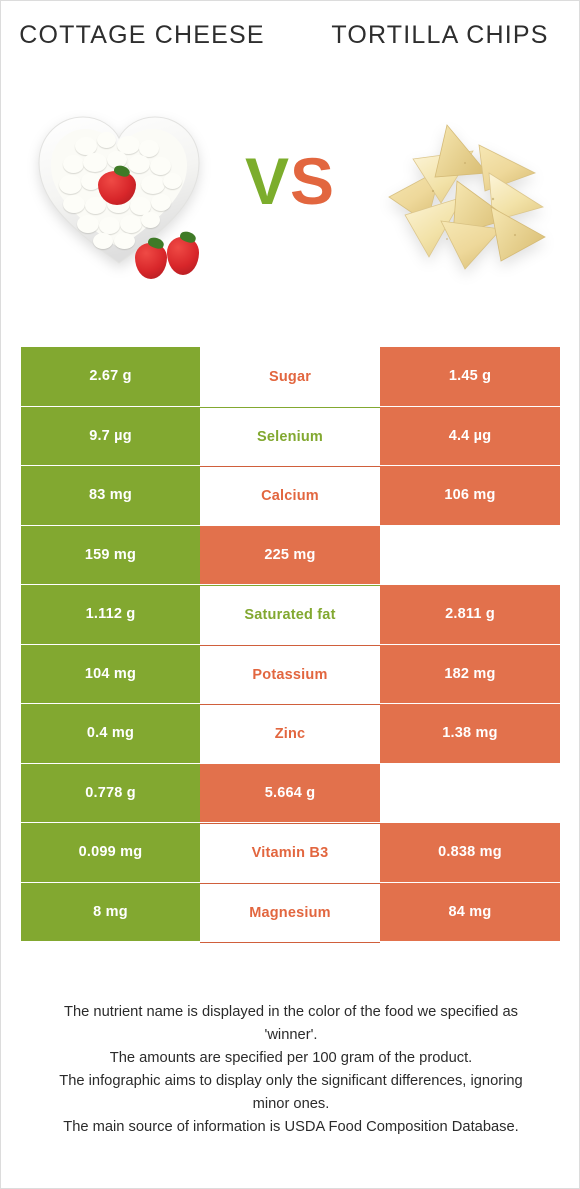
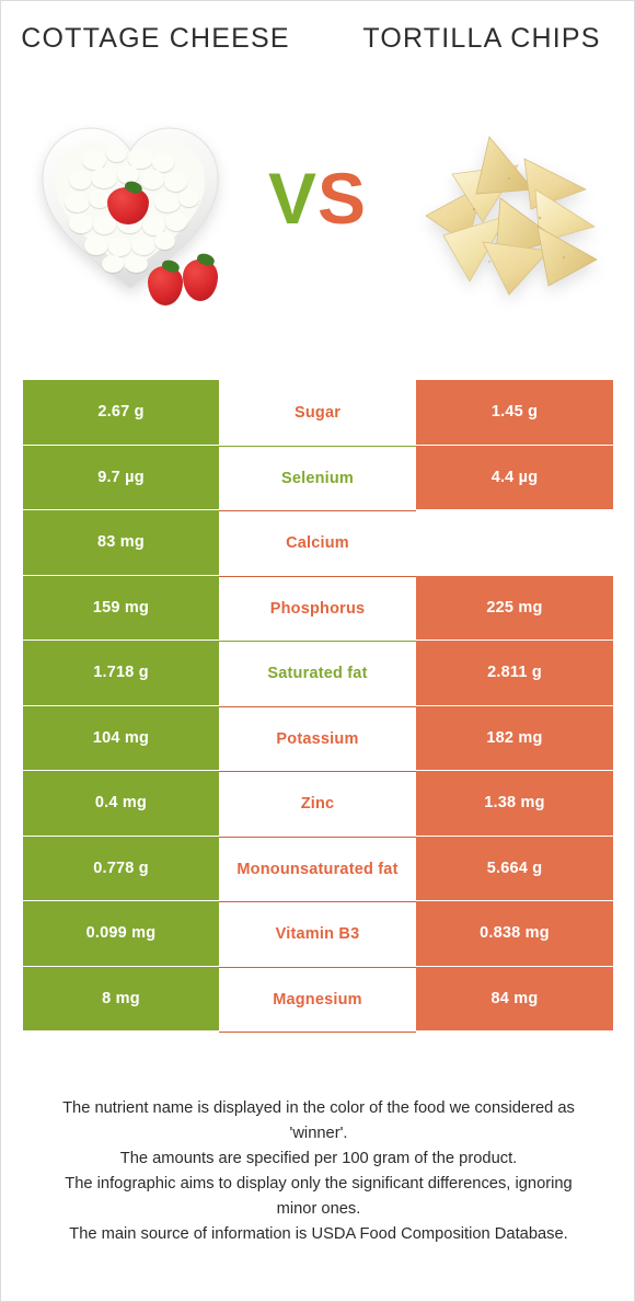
  COTTAGE CHEESE
  TORTILLA CHIPS
  VS
  2.67 g
  Sugar
  1.45 g
  9.7 µg
  Selenium
  4.4 µg
  83 mg
  Calcium
- 106 mg
  159 mg
+ Phosphorus
  225 mg
- 1.112 g
+ 1.718 g
  Saturated fat
  2.811 g
  104 mg
  Potassium
  182 mg
  0.4 mg
  Zinc
  1.38 mg
  0.778 g
+ Monounsaturated fat
  5.664 g
  0.099 mg
  Vitamin B3
  0.838 mg
  8 mg
  Magnesium
  84 mg
- The nutrient name is displayed in the color of the food we specified as
+ The nutrient name is displayed in the color of the food we considered as
  'winner'.
  The amounts are specified per 100 gram of the product.
  The infographic aims to display only the significant differences, ignoring
  minor ones.
  The main source of information is USDA Food Composition Database.
